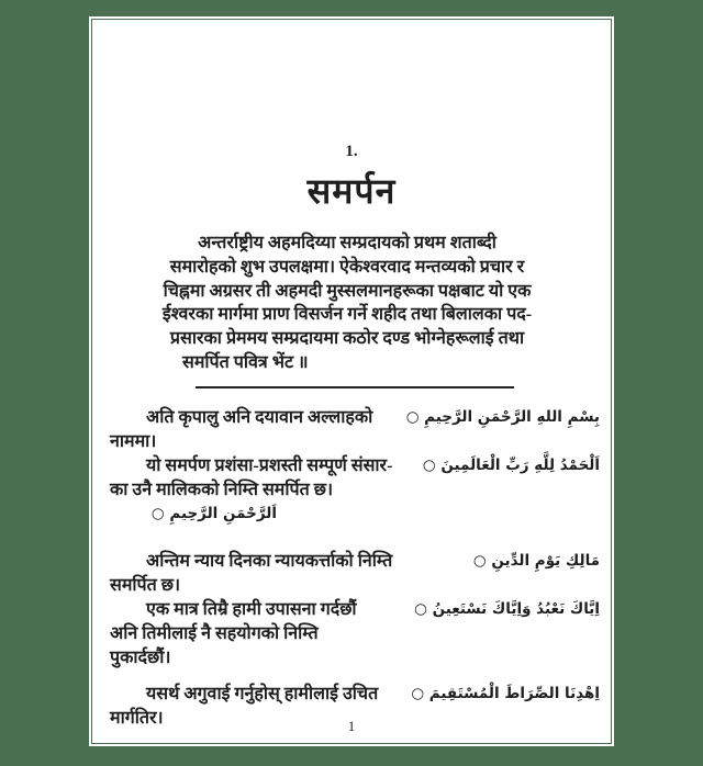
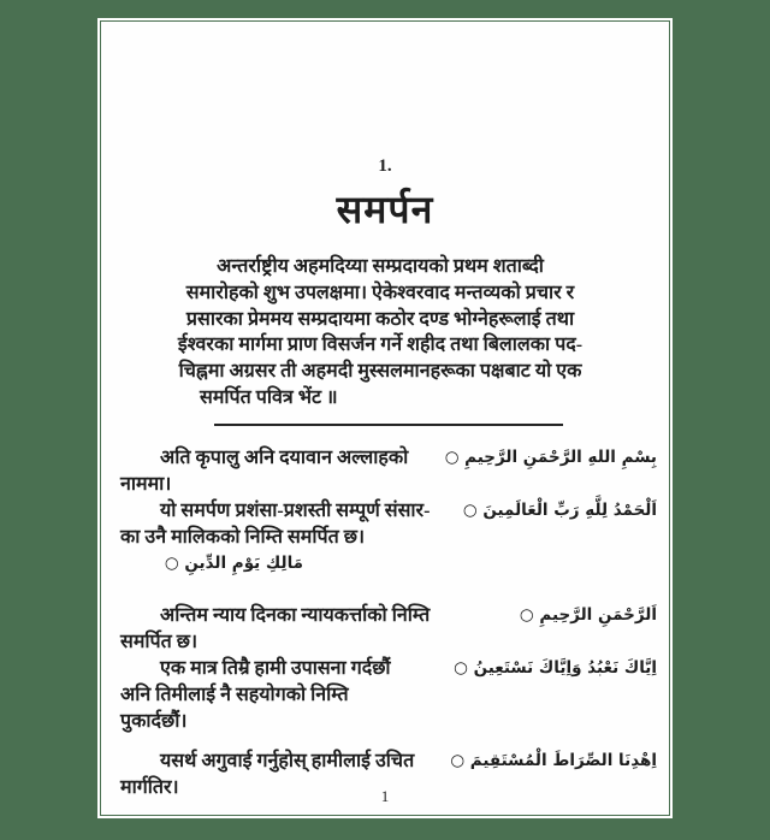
  1.
  समर्पन
  अन्तर्राष्ट्रीय अहमदिय्या सम्प्रदायको प्रथम शताब्दी
  समारोहको शुभ उपलक्षमा। ऐकेश्वरवाद मन्तव्यको प्रचार र
- चिह्नमा अग्रसर ती अहमदी मुस्सलमानहरूका पक्षबाट यो एक
+ प्रसारका प्रेममय सम्प्रदायमा कठोर दण्ड भोग्नेहरूलाई तथा
  ईश्वरका मार्गमा प्राण विसर्जन गर्ने शहीद तथा बिलालका पद-
- प्रसारका प्रेममय सम्प्रदायमा कठोर दण्ड भोग्नेहरूलाई तथा
+ चिह्नमा अग्रसर ती अहमदी मुस्सलमानहरूका पक्षबाट यो एक
  समर्पित पवित्र भेंट ॥
  अति कृपालु अनि दयावान अल्लाहको
  नाममा।
  بِسْمِ اللهِ الرَّحْمَنِ الرَّحِيمِ ○
  यो समर्पण प्रशंसा-प्रशस्ती सम्पूर्ण संसार-
  का उनै मालिकको निम्ति समर्पित छ।
  اَلْحَمْدُ لِلَّهِ رَبِّ الْعَالَمِينَ ○
- اَلرَّحْمَنِ الرَّحِيمِ ○
+ مَالِكِ يَوْمِ الدِّينِ ○
  अन्तिम न्याय दिनका न्यायकर्त्ताको निम्ति
  समर्पित छ।
- مَالِكِ يَوْمِ الدِّينِ ○
+ اَلرَّحْمَنِ الرَّحِيمِ ○
  एक मात्र तिम्रै हामी उपासना गर्दछौं
  अनि तिमीलाई नै सहयोगको निम्ति
  पुकार्दछौं।
  اِيَّاكَ نَعْبُدُ وَاِيَّاكَ نَسْتَعِينُ ○
  यसर्थ अगुवाई गर्नुहोस् हामीलाई उचित
  मार्गतिर।
  اِهْدِنَا الصِّرَاطَ الْمُسْتَقِيمَ ○
  1
